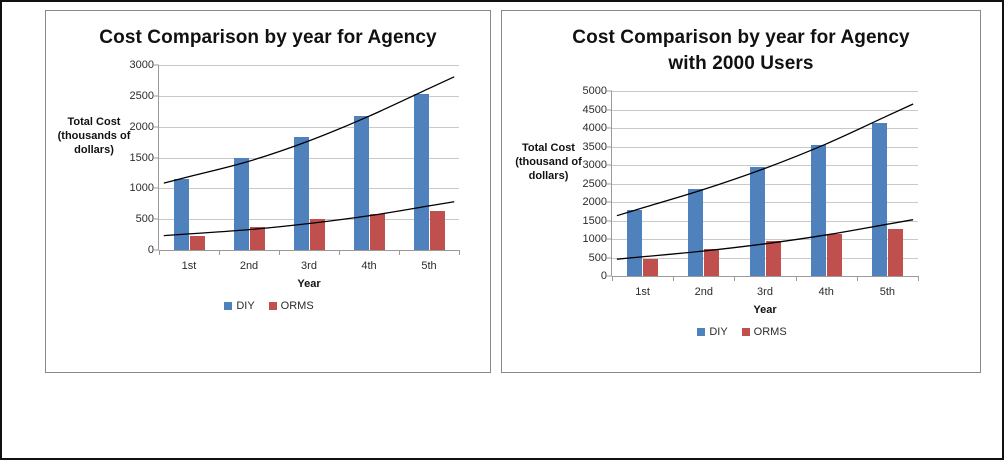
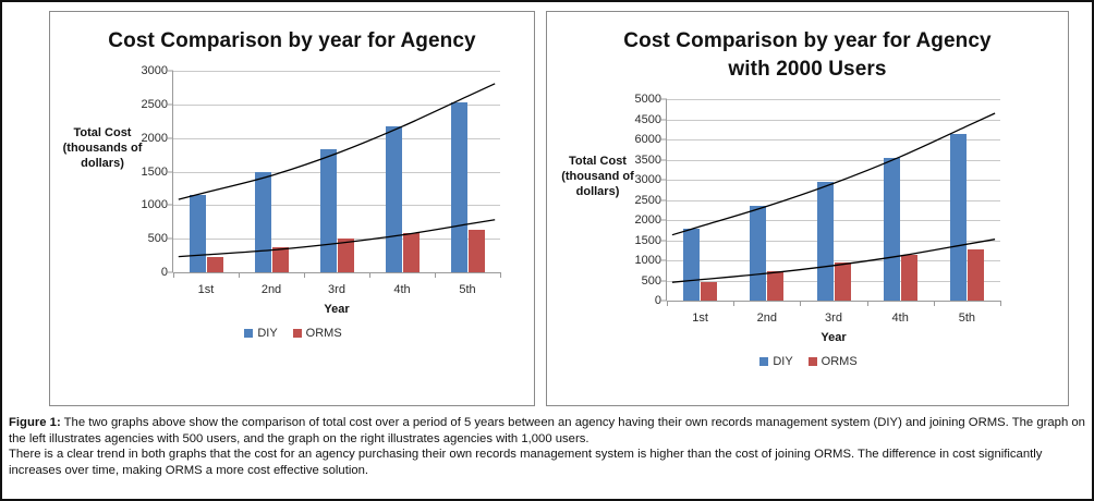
  Cost Comparison by year for Agency
  Total Cost
  (thousands of
  dollars)
  0
  500
  1000
  1500
  2000
  2500
  3000
  1st
  2nd
  3rd
  4th
  5th
  Year
  DIY
  ORMS
  Cost Comparison by year for Agency
  with 2000 Users
  Total Cost
  (thousand of
  dollars)
  0
  500
  1000
  1500
  2000
  2500
  3000
  3500
- 4000
+ 6000
  4500
  5000
  1st
  2nd
  3rd
  4th
  5th
  Year
  DIY
  ORMS
+ Figure 1: The two graphs above show the comparison of total cost over a period of 5 years between an agency having their own records management system (DIY) and joining ORMS. The graph on the left illustrates agencies with 500 users, and the graph on the right illustrates agencies with 1,000 users.
+ There is a clear trend in both graphs that the cost for an agency purchasing their own records management system is higher than the cost of joining ORMS. The difference in cost significantly increases over time, making ORMS a more cost effective solution.
